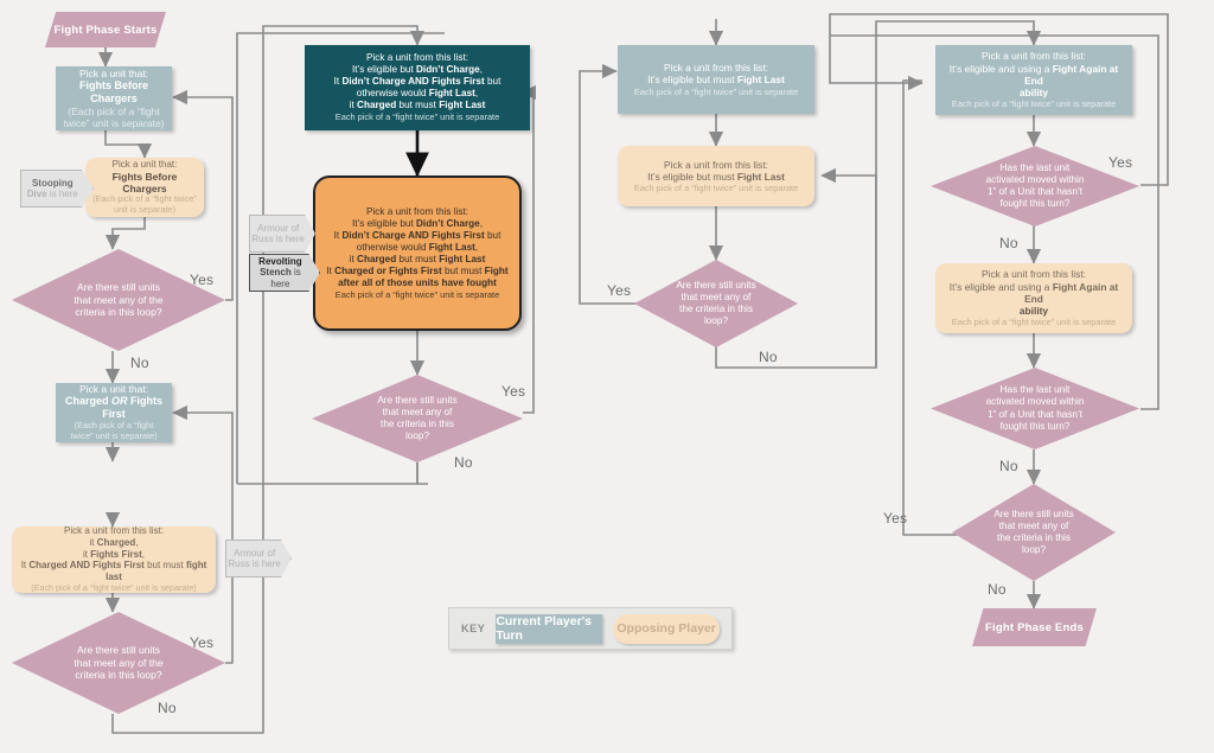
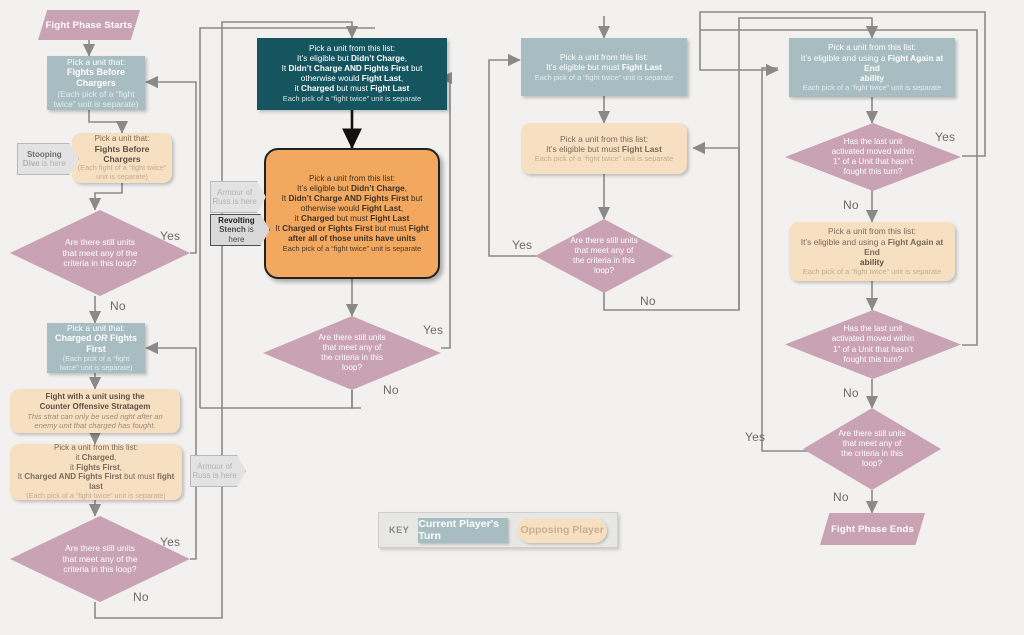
  Fight Phase Starts
  Pick a unit that:
  Fights Before Chargers
  (Each pick of a “fight
  twice” unit is separate)
  Pick a unit that:
  Fights Before Chargers
- (Each pick of a “fight twice”
+ (Each fight of a “fight twice”
  unit is separate)
  Stooping
  Dive is here
  Are there still units
  that meet any of the
  criteria in this loop?
  Yes
  No
  Pick a unit that:
  Charged OR Fights First
  (Each pick of a “fight
  twice” unit is separate)
+ Fight with a unit using the
+ Counter Offensive Stratagem
+ This strat can only be used right after an
+ enemy unit that charged has fought.
  Pick a unit from this list:
  it Charged,
  it Fights First,
  It Charged AND Fights First but must fight last
  (Each pick of a “fight twice” unit is separate)
  Armour of
  Russ is here
  Are there still units
  that meet any of the
  criteria in this loop?
  Yes
  No
  Pick a unit from this list:
  It’s eligible but Didn’t Charge,
  It Didn’t Charge AND Fights First but
  otherwise would Fight Last,
  it Charged but must Fight Last
  Each pick of a “fight twice” unit is separate
  Pick a unit from this list:
  It’s eligible but Didn’t Charge,
  It Didn’t Charge AND Fights First but
  otherwise would Fight Last,
  it Charged but must Fight Last
  It Charged or Fights First but must Fight
- after all of those units have fought
+ after all of those units have units
  Each pick of a “fight twice” unit is separate
  Armour of
  Russ is here
  Revolting
  Stench is here
  Are there still units
  that meet any of
  the criteria in this
  loop?
  Yes
  No
  Pick a unit from this list:
  It’s eligible but must Fight Last
  Each pick of a “fight twice” unit is separate
  Pick a unit from this list:
  It’s eligible but must Fight Last
  Each pick of a “fight twice” unit is separate
  Are there still units
  that meet any of
  the criteria in this
  loop?
  Yes
  No
  Pick a unit from this list:
  It’s eligible and using a Fight Again at End
  ability
  Each pick of a “fight twice” unit is separate
  Has the last unit
  activated moved within
  1” of a Unit that hasn’t
  fought this turn?
  Yes
  No
  Pick a unit from this list:
  It’s eligible and using a Fight Again at End
  ability
  Each pick of a “fight twice” unit is separate
  Has the last unit
  activated moved within
  1” of a Unit that hasn’t
  fought this turn?
  No
  Are there still units
  that meet any of
  the criteria in this
  loop?
  Yes
  No
  Fight Phase Ends
  KEY
  Current Player's Turn
  Opposing Player
